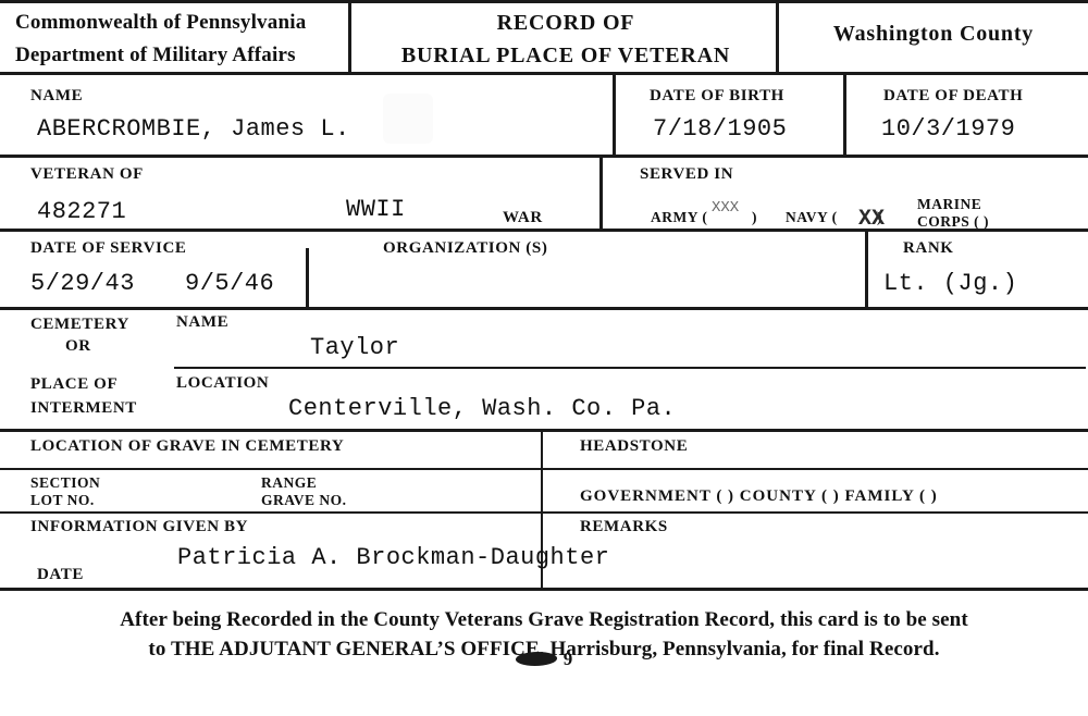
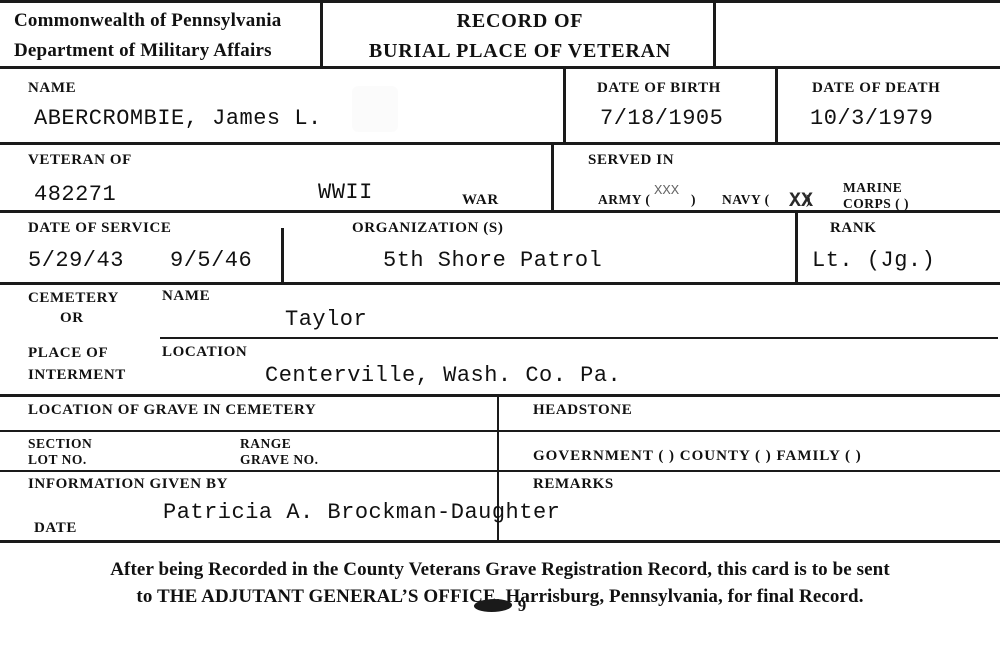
  Commonwealth of Pennsylvania
  Department of Military Affairs
  RECORD OF
  BURIAL PLACE OF VETERAN
- Washington County
  NAME
  DATE OF BIRTH
  DATE OF DEATH
  ABERCROMBIE, James L.
  7/18/1905
  10/3/1979
  VETERAN OF
  SERVED IN
  482271
  WWII
  WAR
  ARMY (
  )
  XXX
  NAVY (
  )
  XX
  MARINE
  CORPS ( )
  DATE OF SERVICE
  ORGANIZATION (S)
  RANK
  5/29/43
  9/5/46
+ 5th Shore Patrol
  Lt. (Jg.)
  CEMETERY
  OR
  PLACE OF
  INTERMENT
  NAME
  Taylor
  LOCATION
  Centerville, Wash. Co. Pa.
  LOCATION OF GRAVE IN CEMETERY
  HEADSTONE
  SECTION
  LOT NO.
  RANGE
  GRAVE NO.
  GOVERNMENT ( ) COUNTY ( ) FAMILY ( )
  INFORMATION GIVEN BY
  REMARKS
  DATE
  Patricia A. Brockman-Daughter
  After being Recorded in the County Veterans Grave Registration Record, this card is to be sent
  to THE ADJUTANT GENERAL’S OFFICE, Harrisburg, Pennsylvania, for final Record.
  9
